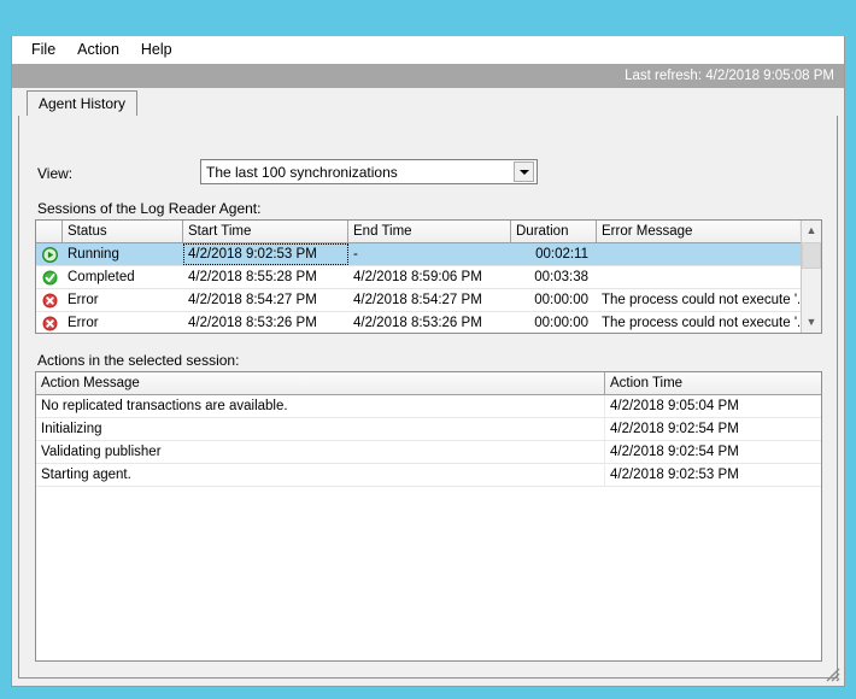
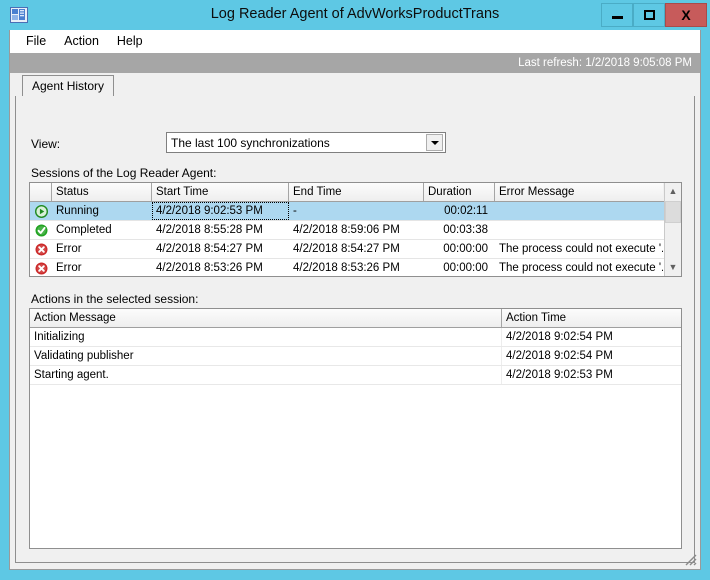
+ Log Reader Agent of AdvWorksProductTrans
+ X
  File
  Action
  Help
- Last refresh: 4/2/2018 9:05:08 PM
+ Last refresh: 1/2/2018 9:05:08 PM
  Agent History
  View:
  The last 100 synchronizations
  Sessions of the Log Reader Agent:
  Status
  Start Time
  End Time
  Duration
  Error Message
  Running
  4/2/2018 9:02:53 PM
  -
  00:02:11
  Completed
  4/2/2018 8:55:28 PM
  4/2/2018 8:59:06 PM
  00:03:38
  Error
  4/2/2018 8:54:27 PM
  4/2/2018 8:54:27 PM
  00:00:00
  The process could not execute '.
  Error
  4/2/2018 8:53:26 PM
  4/2/2018 8:53:26 PM
  00:00:00
  The process could not execute '.
  ▲
  ▼
  Actions in the selected session:
  Action Message
  Action Time
- No replicated transactions are available.
- 4/2/2018 9:05:04 PM
  Initializing
  4/2/2018 9:02:54 PM
  Validating publisher
  4/2/2018 9:02:54 PM
  Starting agent.
  4/2/2018 9:02:53 PM
